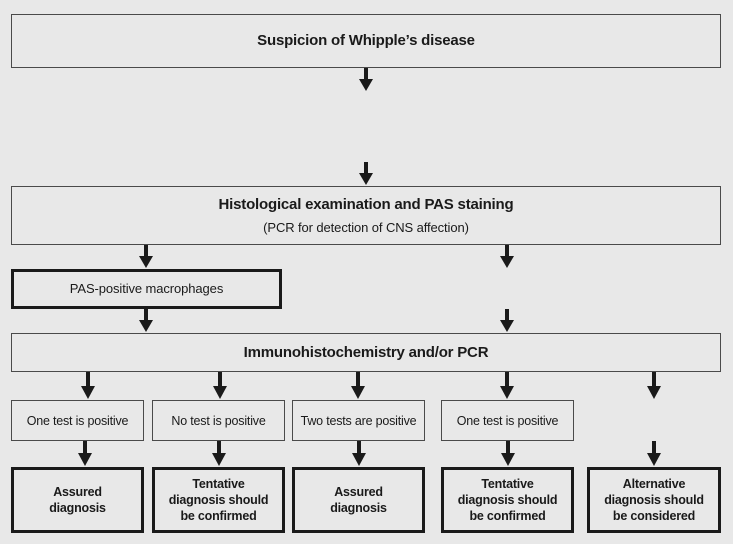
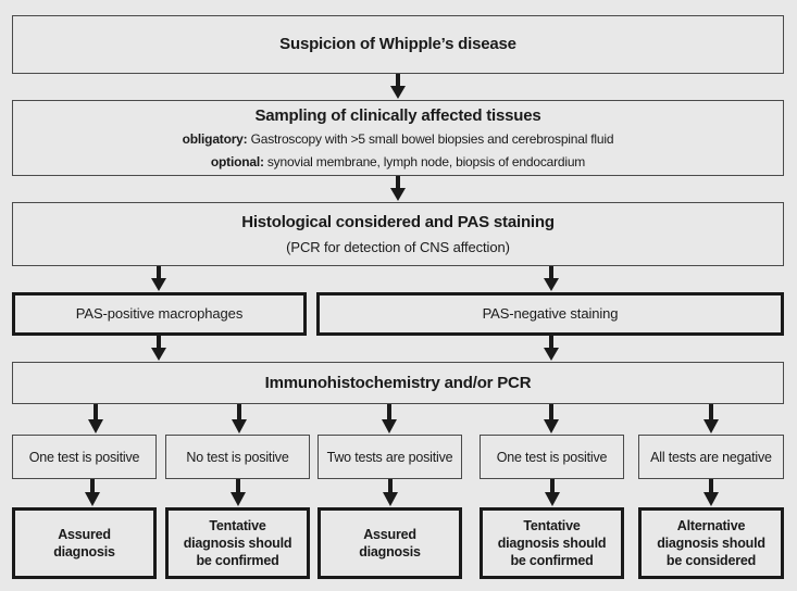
  Suspicion of Whipple’s disease
+ Sampling of clinically affected tissues
+ obligatory: Gastroscopy with >5 small bowel biopsies and cerebrospinal fluid
+ optional: synovial membrane, lymph node, biopsis of endocardium
- Histological examination and PAS staining
+ Histological considered and PAS staining
  (PCR for detection of CNS affection)
  PAS-positive macrophages
+ PAS-negative staining
  Immunohistochemistry and/or PCR
  One test is positive
  No test is positive
  Two tests are positive
  One test is positive
+ All tests are negative
  Assured
  diagnosis
  Tentative
  diagnosis should
  be confirmed
  Assured
  diagnosis
  Tentative
  diagnosis should
  be confirmed
  Alternative
  diagnosis should
  be considered
